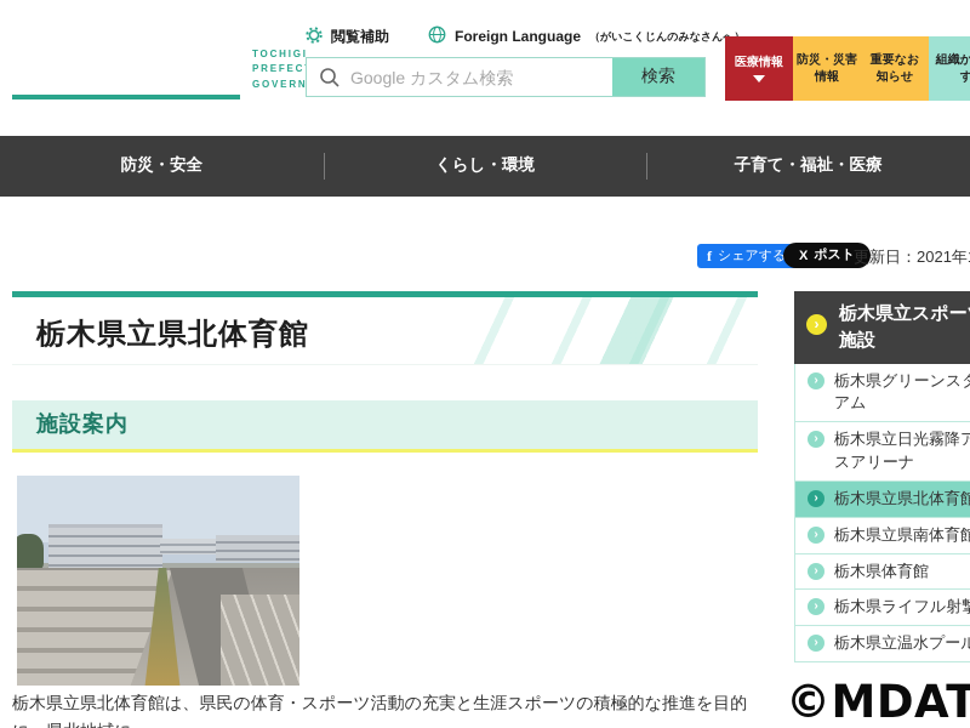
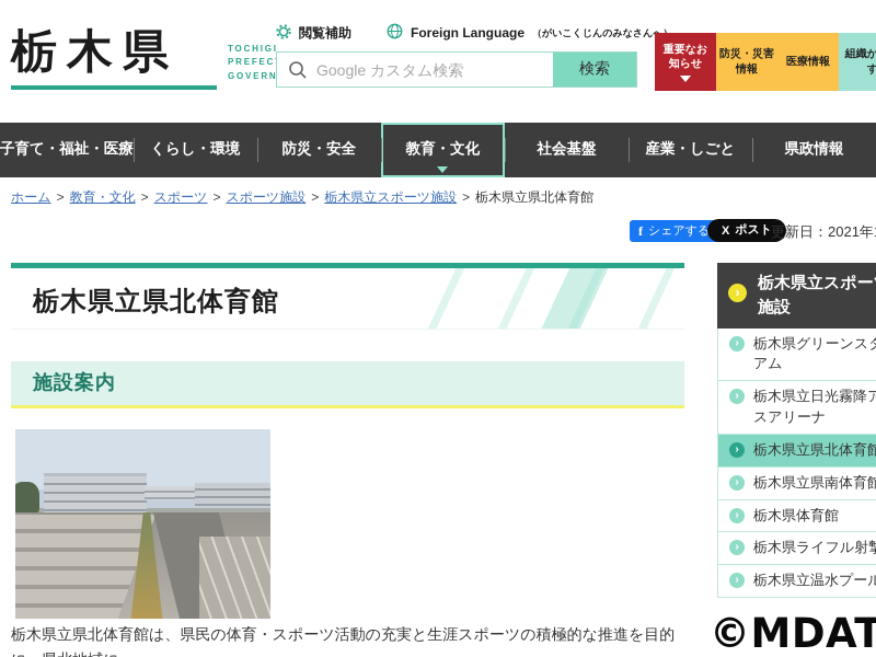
+ 栃木県
  TOCHIGI
  閲覧補助
  Foreign Language
  （がいこくじんのみなさん
  Google カスタム検索
  検索
- 医療情報
+ 重要なお知らせ
  防災・災害情報
- 重要なお知らせ
+ 医療情報
- 防災・安全
+ 子育て・福祉・医療
  くらし・環境
- 子育て・福祉・医療
+ 防災・安全
+ 教育・文化
+ 社会基盤
+ 産業・しごと
+ 県政情報
+ ホーム > 教育・文化 > スポーツ > スポーツ施設 > 栃木県立スポーツ施設 > 栃木県立県北体育館
  f
  シェアする
  X
  ポスト
  更新日：2021年
  栃木県立県北体育館
  施設案内
  栃木県立県北体育館は、県民の体育・スポーツ活動の充実と生涯スポーツの積極的な推進を目的
  ›
  栃木県立スポー施設
  ›
  栃木県グリーンスアム
  ›
  栃木県立日光霧降アスアリーナ
  ›
  栃木県立県北体育館
  ›
  栃木県立県南体育館
  ›
  栃木県体育館
  ›
  栃木県ライフル射
  ›
  栃木県立温水プール
  ©MDAT
